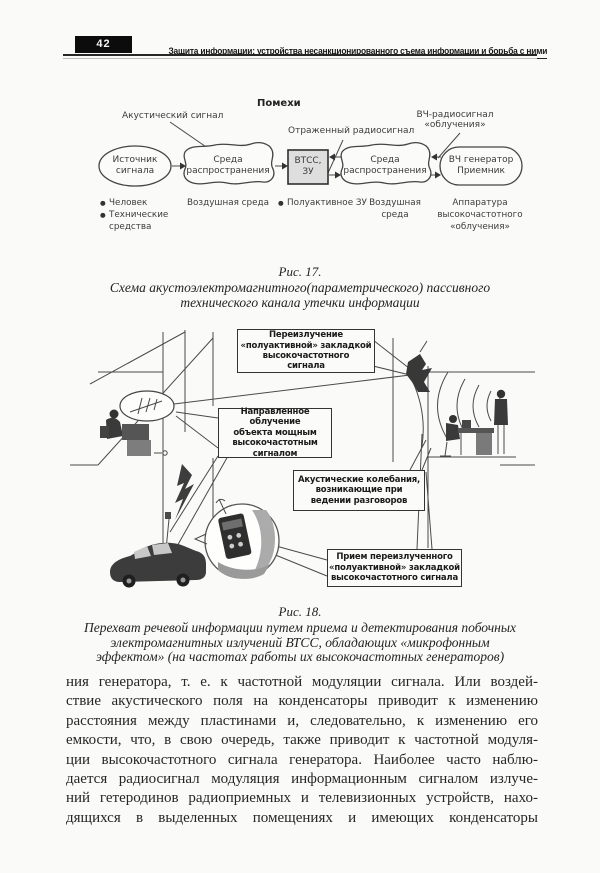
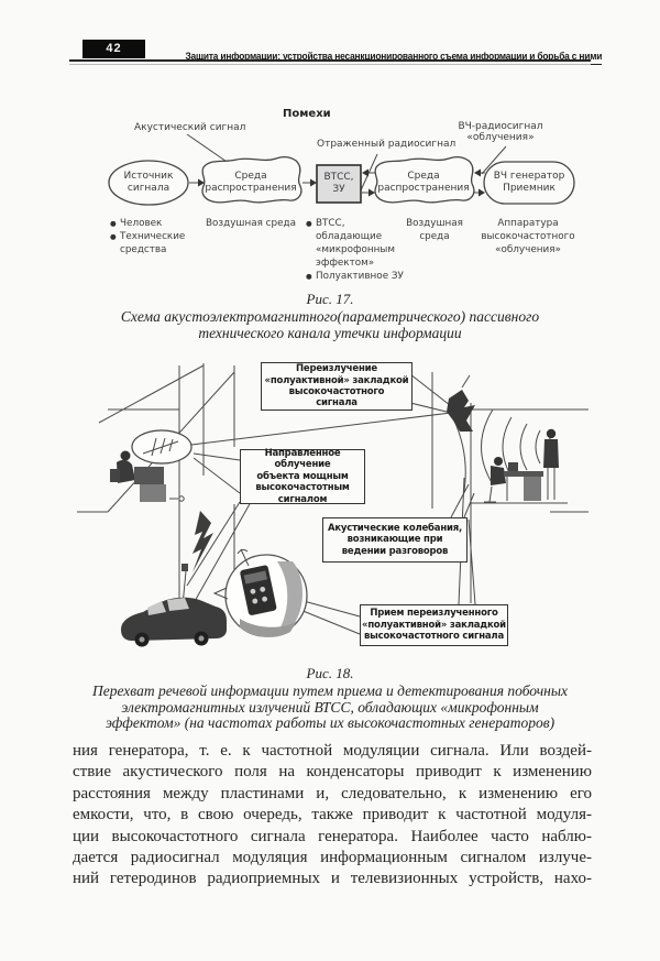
  42
  Защита информации: устройства несанкционированного съема информации и борьба с ними
  Помехи
  Акустический сигнал
  Отраженный радиосигнал
  ВЧ-радиосигнал
  «облучения»
  Источник
  сигнала
  Среда
  распространения
  ВТСС,
  ЗУ
  Среда
  распространения
  ВЧ генератор
  Приемник
  Человек
  Технические средства
  Воздушная среда
+ ВТСС, обладающие «микрофонным эффектом»
  Полуактивное ЗУ
  Воздушная среда
  Аппаратура высокочастотного «облучения»
  Рис. 17.
  Схема акустоэлектромагнитного(параметрического) пассивного
  технического канала утечки информации
  Переизлучение
  «полуактивной» закладкой
  высокочастотного
  сигнала
  Направленное облучение
  объекта мощным
  высокочастотным
  сигналом
  Акустические колебания,
  возникающие при
  ведении разговоров
  Прием переизлученного
  «полуактивной» закладкой
  высокочастотного сигнала
  Рис. 18.
  Перехват речевой информации путем приема и детектирования побочных
  электромагнитных излучений ВТСС, обладающих «микрофонным
  эффектом» (на частотах работы их высокочастотных генераторов)
  ния генератора, т. е. к частотной модуляции сигнала. Или воздей-
  ствие акустического поля на конденсаторы приводит к изменению
  расстояния между пластинами и, следовательно, к изменению его
  емкости, что, в свою очередь, также приводит к частотной модуля-
  ции высокочастотного сигнала генератора. Наиболее часто наблю-
  дается радиосигнал модуляция информационным сигналом излуче-
  ний гетеродинов радиоприемных и телевизионных устройств, нахо-
- дящихся в выделенных помещениях и имеющих конденсаторы
